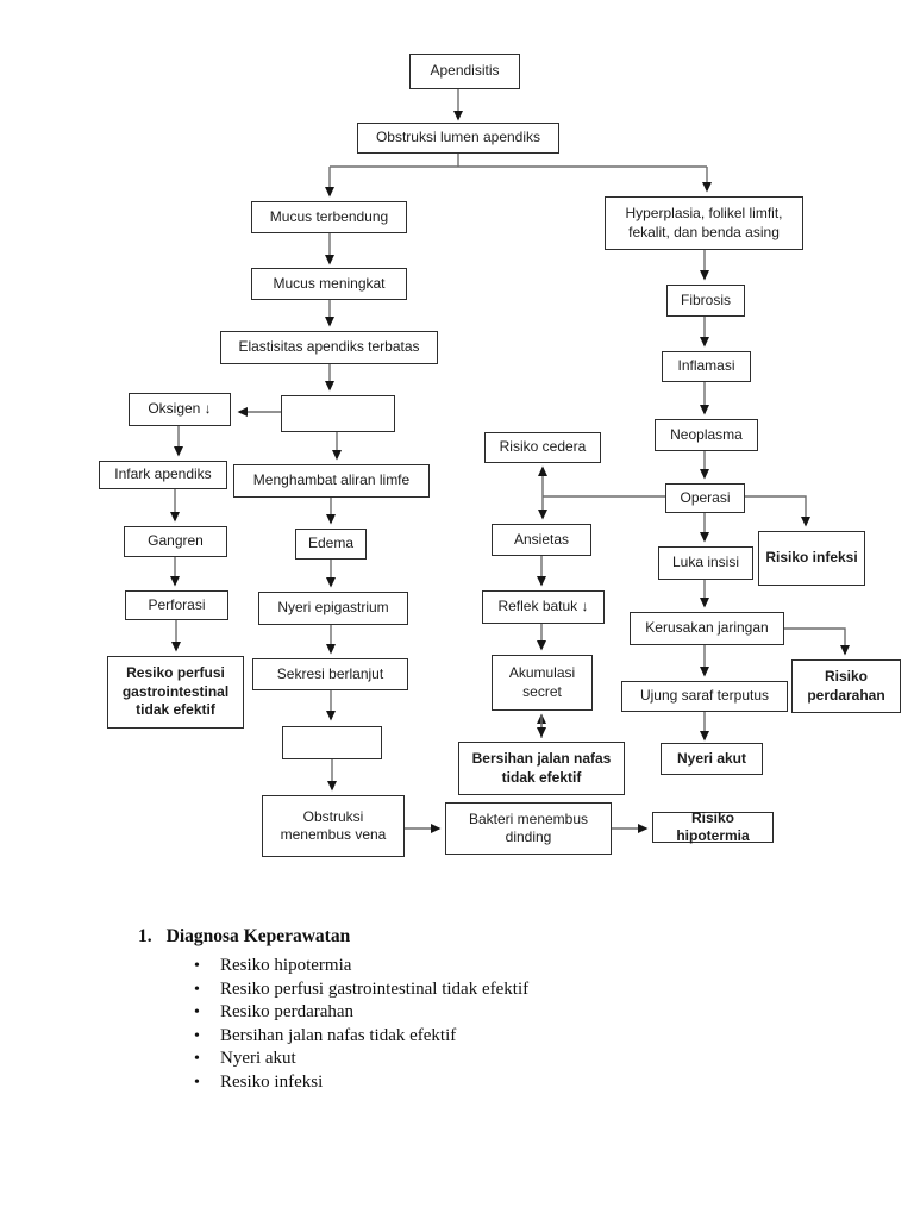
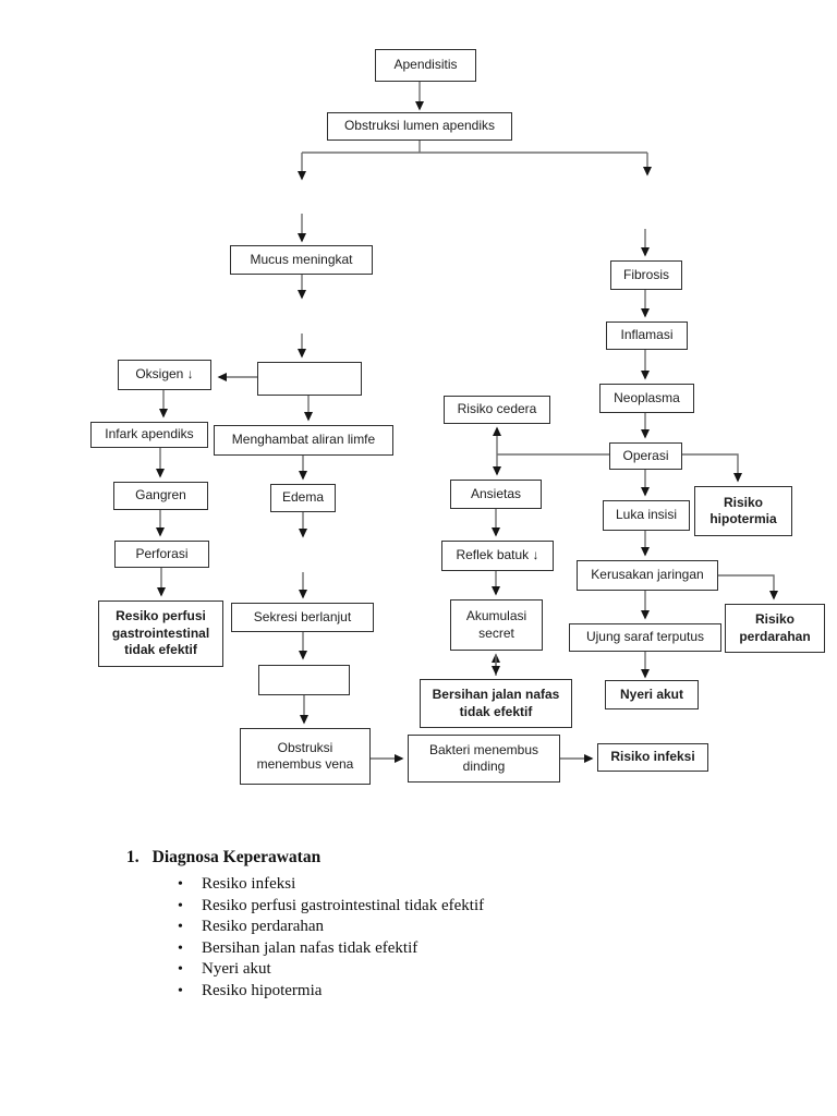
  Apendisitis
  Obstruksi lumen apendiks
- Mucus terbendung
- Hyperplasia, folikel limfit, fekalit, dan benda asing
  Mucus meningkat
- Elastisitas apendiks terbatas
  Fibrosis
  Inflamasi
  Oksigen ↓
  Neoplasma
  Infark apendiks
  Menghambat aliran limfe
  Risiko cedera
  Operasi
  Gangren
  Edema
  Ansietas
  Luka insisi
- Risiko infeksi
+ Risiko hipotermia
  Perforasi
- Nyeri epigastrium
  Reflek batuk ↓
  Kerusakan jaringan
  Resiko perfusi gastrointestinal tidak efektif
  Sekresi berlanjut
  Akumulasi secret
  Risiko perdarahan
  Ujung saraf terputus
  Nyeri akut
  Bersihan jalan nafas tidak efektif
  Obstruksi menembus vena
  Bakteri menembus dinding
- Risiko hipotermia
+ Risiko infeksi
  1.
  Diagnosa Keperawatan
  •
- Resiko hipotermia
+ Resiko infeksi
  •
  Resiko perfusi gastrointestinal tidak efektif
  •
  Resiko perdarahan
  •
  Bersihan jalan nafas tidak efektif
  •
  Nyeri akut
  •
- Resiko infeksi
+ Resiko hipotermia
